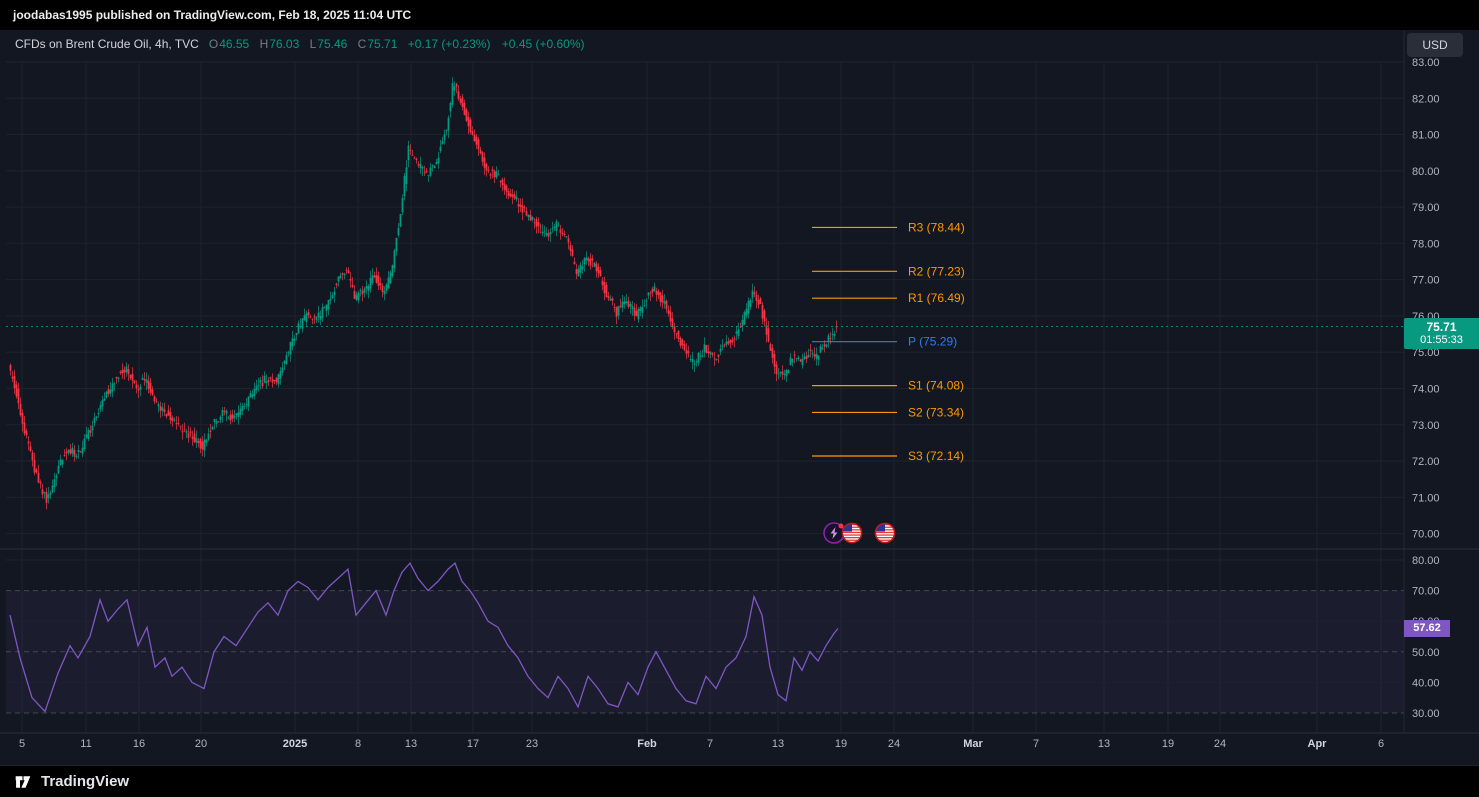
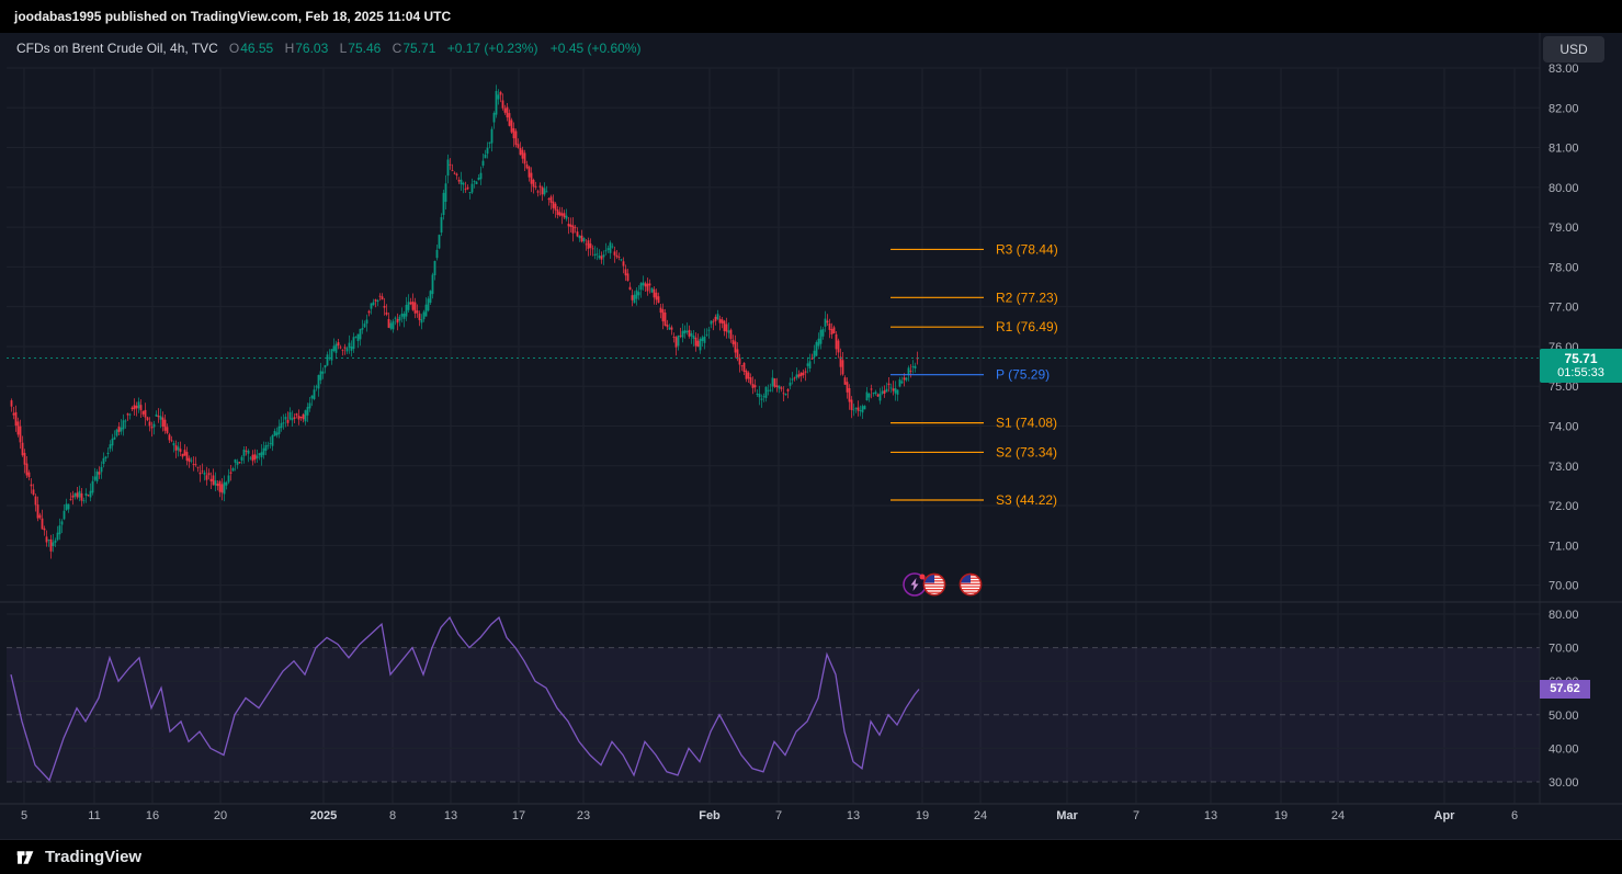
  joodabas1995 published on TradingView.com, Feb 18, 2025 11:04 UTC
  R3 (78.44)
  R2 (77.23)
  R1 (76.49)
  P (75.29)
  S1 (74.08)
  S2 (73.34)
- S3 (72.14)
+ S3 (44.22)
  83.00
  82.00
  81.00
  80.00
  79.00
  78.00
  77.00
  76.00
  75.00
  74.00
  73.00
  72.00
  71.00
  70.00
  80.00
  70.00
  50.00
  40.00
  30.00
  5
  11
  16
  20
  2025
  8
  13
  17
  23
  Feb
  7
  13
  19
  24
  Mar
  7
  13
  19
  24
  Apr
  6
  CFDs on Brent Crude Oil, 4h, TVC
  O46.55 H76.03 L75.46 C75.71 +0.17 (+0.23%) +0.45 (+0.60%)
  USD
  75.71
  01:55:33
  57.62
  TradingView
